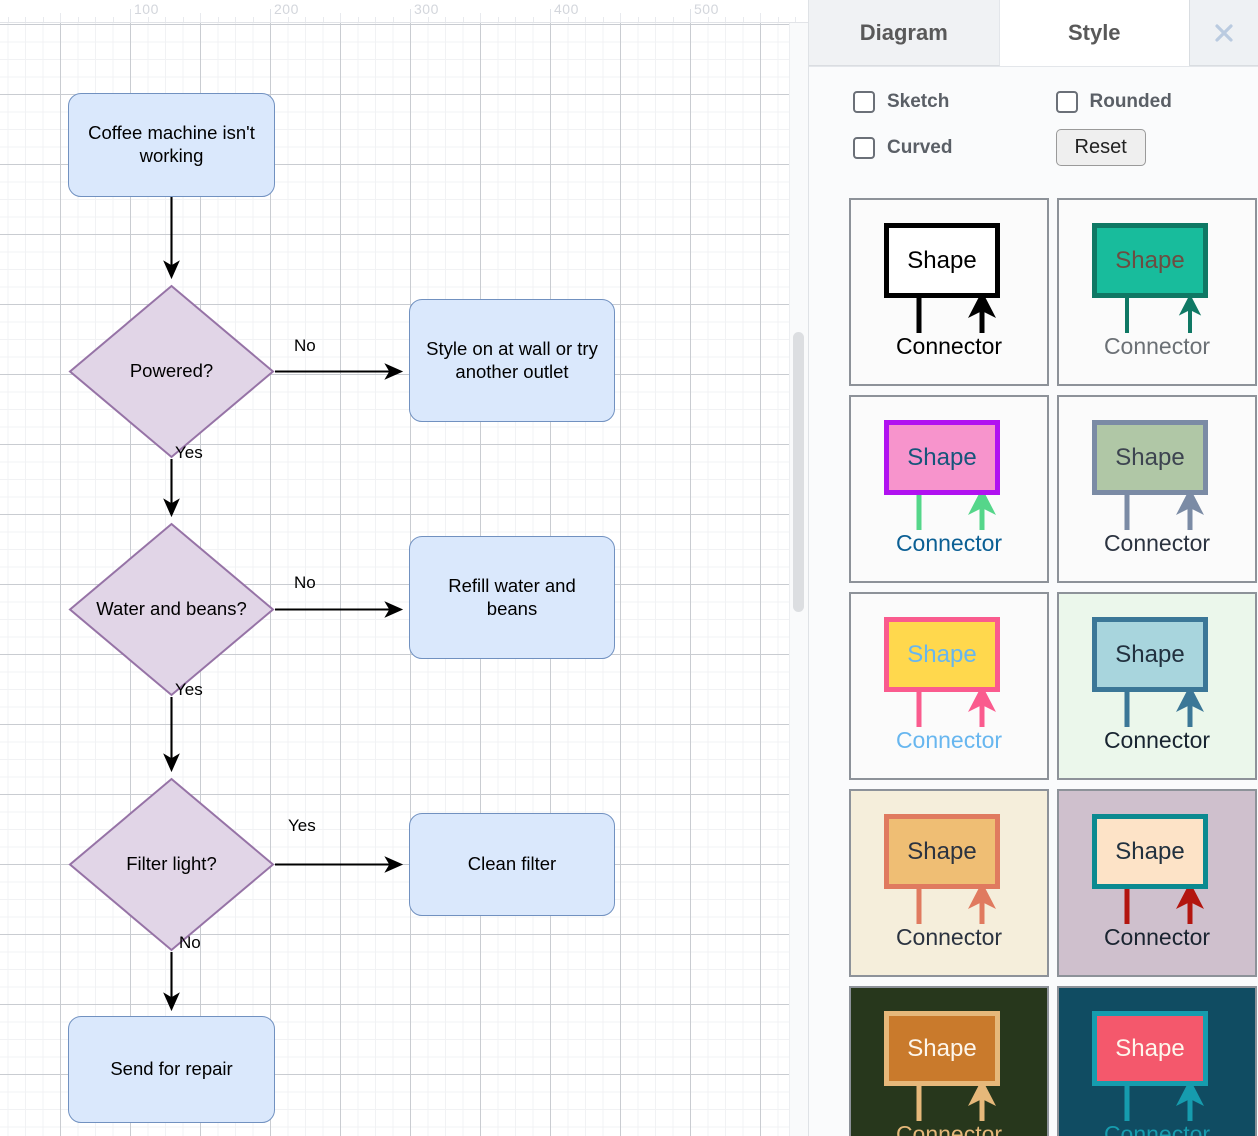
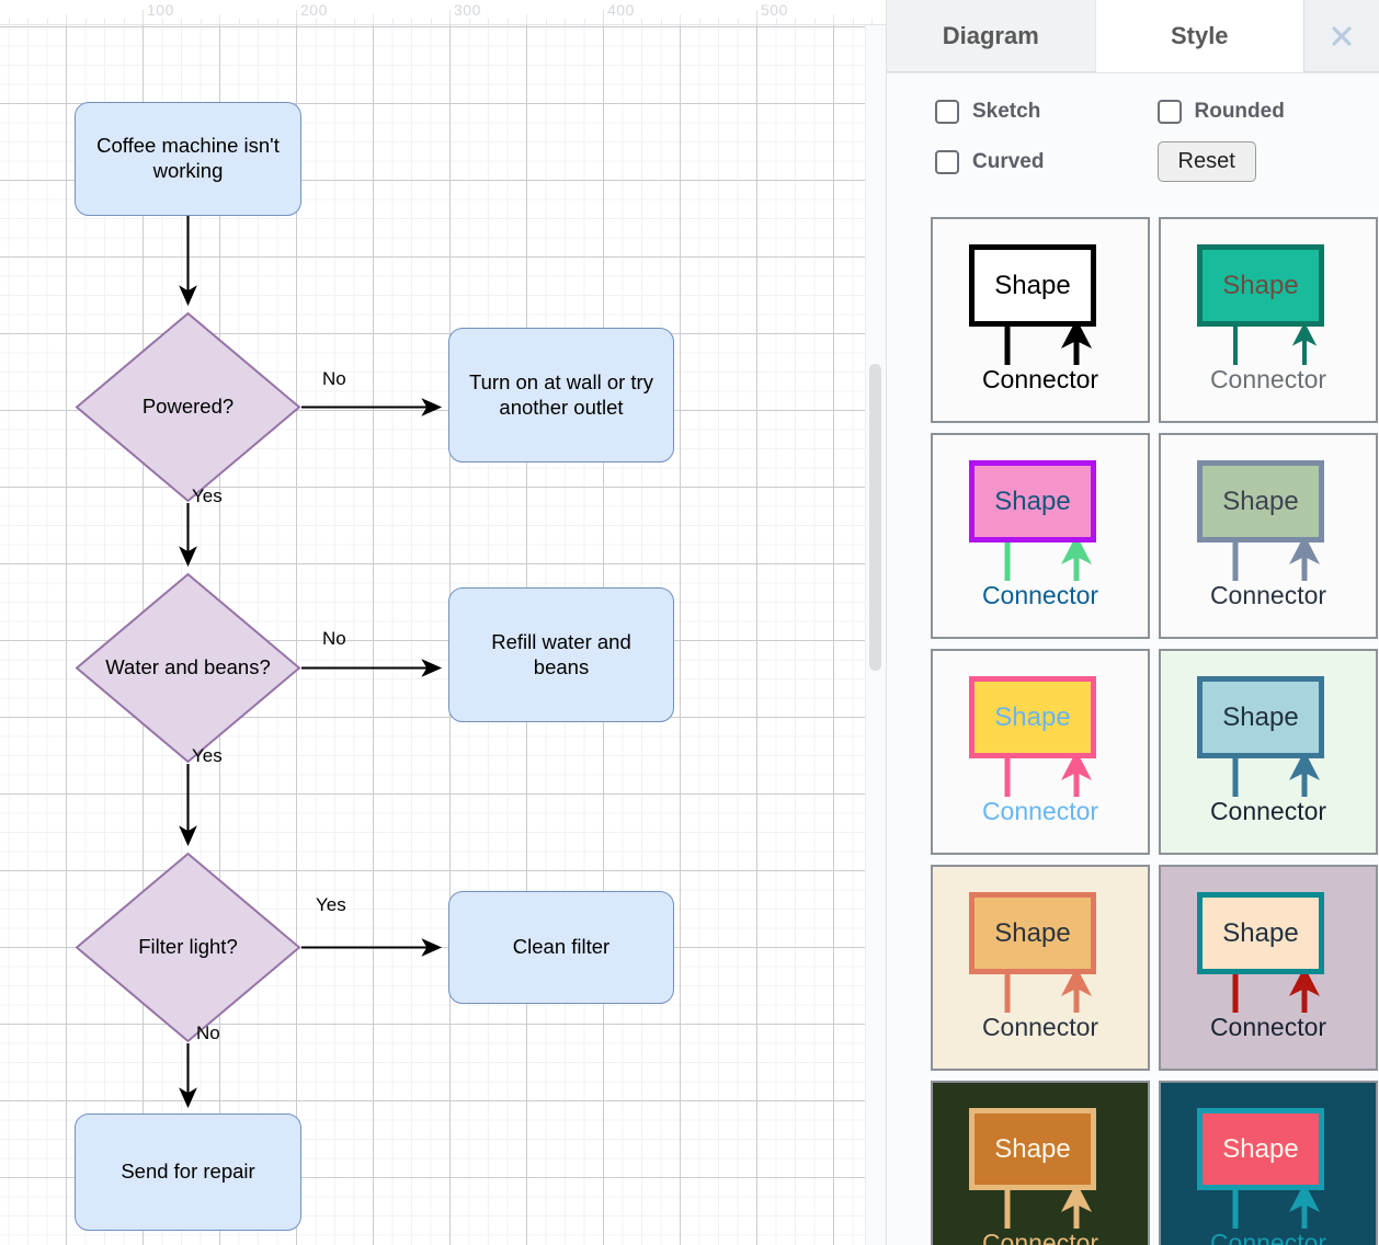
  100
  200
  300
  400
  500
  Coffee machine isn't working
  Powered?
- Style on at wall or try another outlet
+ Turn on at wall or try another outlet
  Water and beans?
  Refill water and beans
  Filter light?
  Clean filter
  Send for repair
  No
  Yes
  No
  Yes
  Yes
  No
  Diagram
  Style
  Sketch
  Rounded
  Curved
  Reset
  Shape
  Connector
  Shape
  Connector
  Shape
  Connector
  Shape
  Connector
  Shape
  Connector
  Shape
  Connector
  Shape
  Connector
  Shape
  Connector
  Shape
  Connector
  Shape
  Connector
